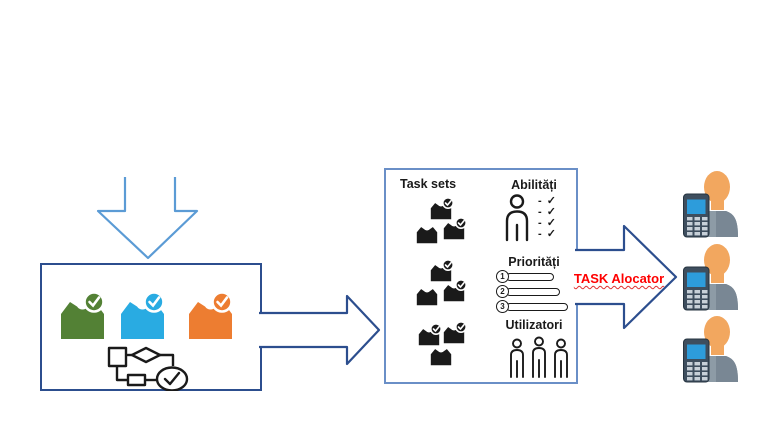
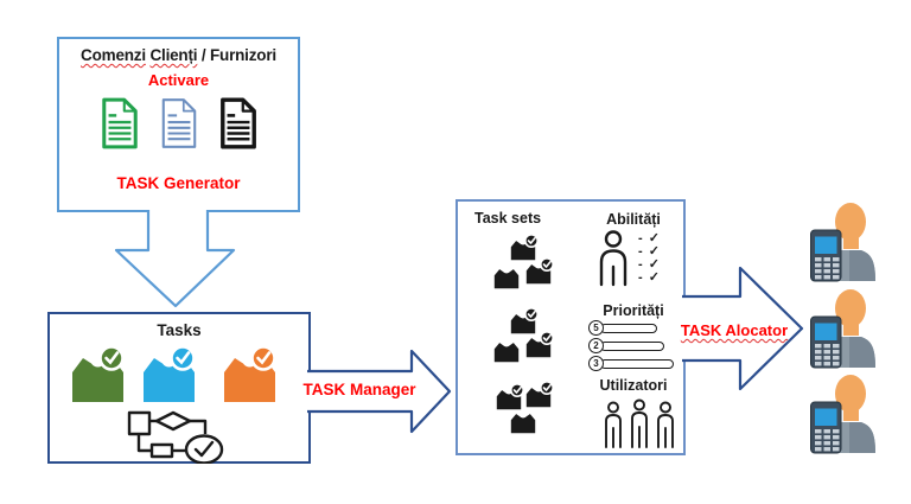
+ Comenzi Clienți / Furnizori
+ Activare
+ TASK Generator
+ Tasks
+ TASK Manager
  Task sets
  Abilități
  - ✓
  - ✓
  - ✓
  - ✓
  Priorități
- 1
+ 5
  2
  3
  Utilizatori
  TASK Alocator
